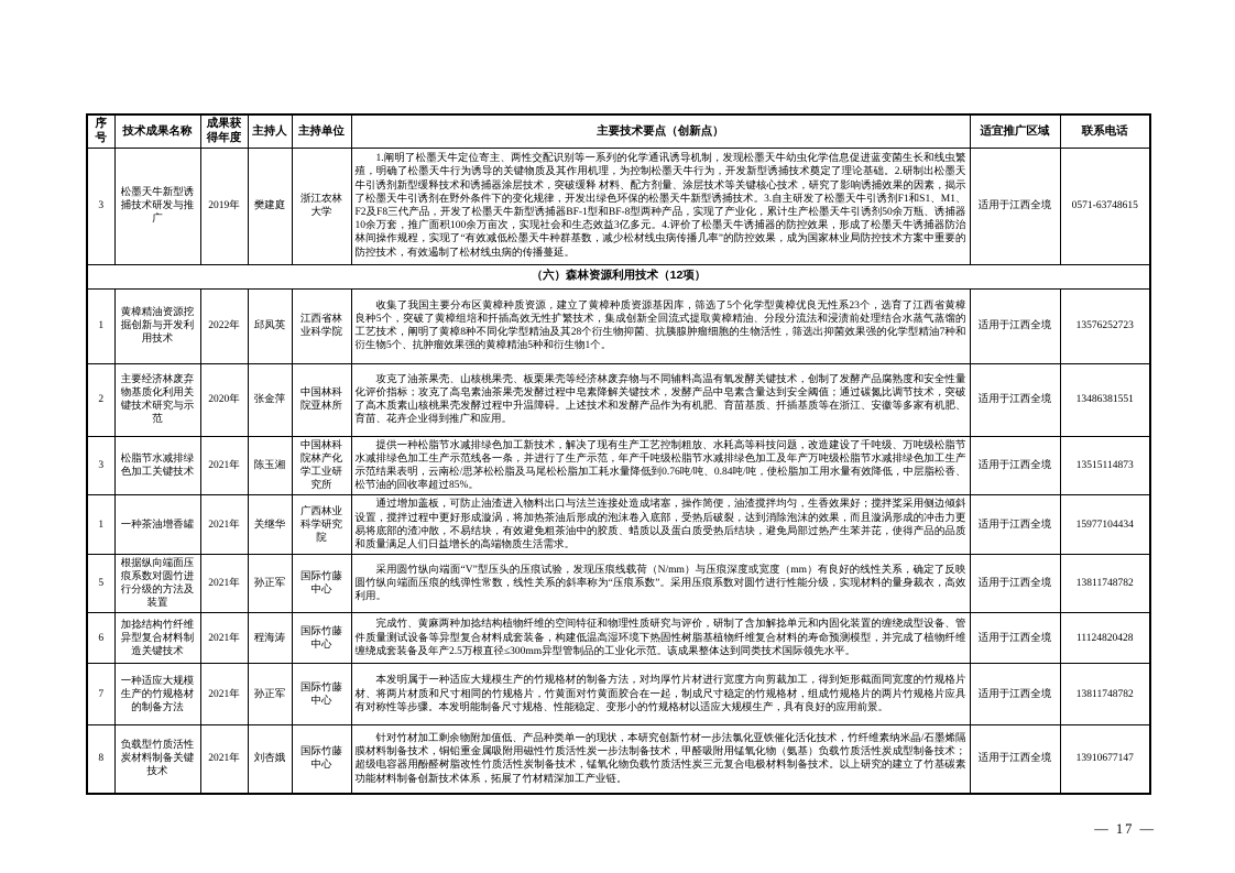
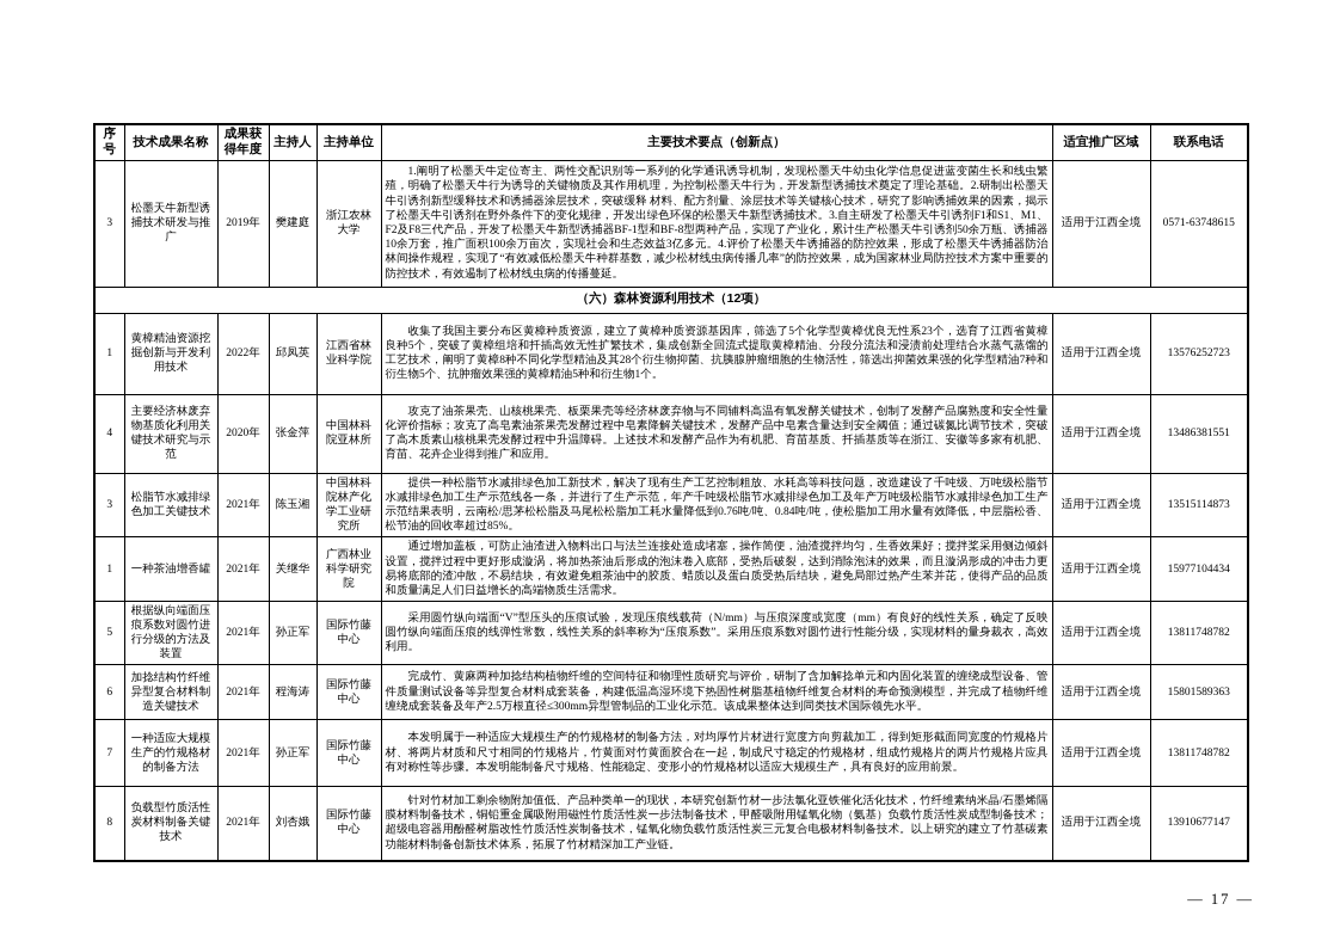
  序号	技术成果名称	成果获得年度	主持人	主持单位	主要技术要点（创新点）	适宜推广区域	联系电话
  3	松墨天牛新型诱捕技术研发与推广	2019年	樊建庭	浙江农林大学	1.阐明了松墨天牛定位寄主、两性交配识别等一系列的化学通讯诱导机制，发现松墨天牛幼虫化学信息促进蓝变菌生长和线虫繁殖，明确了松墨天牛行为诱导的关键物质及其作用机理，为控制松墨天牛行为，开发新型诱捕技术奠定了理论基础。2.研制出松墨天牛引诱剂新型缓释技术和诱捕器涂层技术，突破缓释 材料、配方剂量、涂层技术等关键核心技术，研究了影响诱捕效果的因素，揭示了松墨天牛引诱剂在野外条件下的变化规律，开发出绿色环保的松墨天牛新型诱捕技术。3.自主研发了松墨天牛引诱剂F1和S1、M1、F2及F8三代产品，开发了松墨天牛新型诱捕器BF-1型和BF-8型两种产品，实现了产业化，累计生产松墨天牛引诱剂50余万瓶、诱捕器10余万套，推广面积100余万亩次，实现社会和生态效益3亿多元。4.评价了松墨天牛诱捕器的防控效果，形成了松墨天牛诱捕器防治林间操作规程，实现了“有效减低松墨天牛种群基数，减少松材线虫病传播几率”的防控效果，成为国家林业局防控技术方案中重要的防控技术，有效遏制了松材线虫病的传播蔓延。	适用于江西全境	0571-63748615
  （六）森林资源利用技术（12项）
  1	黄樟精油资源挖掘创新与开发利用技术	2022年	邱凤英	江西省林业科学院	收集了我国主要分布区黄樟种质资源，建立了黄樟种质资源基因库，筛选了5个化学型黄樟优良无性系23个，选育了江西省黄樟良种5个，突破了黄樟组培和扦插高效无性扩繁技术，集成创新全回流式提取黄樟精油、分段分流法和浸渍前处理结合水蒸气蒸馏的工艺技术，阐明了黄樟8种不同化学型精油及其28个衍生物抑菌、抗胰腺肿瘤细胞的生物活性，筛选出抑菌效果强的化学型精油7种和衍生物5个、抗肿瘤效果强的黄樟精油5种和衍生物1个。	适用于江西全境	13576252723
- 2	主要经济林废弃物基质化利用关键技术研究与示范	2020年	张金萍	中国林科院亚林所	攻克了油茶果壳、山核桃果壳、板栗果壳等经济林废弃物与不同辅料高温有氧发酵关键技术，创制了发酵产品腐熟度和安全性量化评价指标；攻克了高皂素油茶果壳发酵过程中皂素降解关键技术，发酵产品中皂素含量达到安全阈值；通过碳氮比调节技术，突破了高木质素山核桃果壳发酵过程中升温障碍。上述技术和发酵产品作为有机肥、育苗基质、扦插基质等在浙江、安徽等多家有机肥、育苗、花卉企业得到推广和应用。	适用于江西全境	13486381551
+ 4	主要经济林废弃物基质化利用关键技术研究与示范	2020年	张金萍	中国林科院亚林所	攻克了油茶果壳、山核桃果壳、板栗果壳等经济林废弃物与不同辅料高温有氧发酵关键技术，创制了发酵产品腐熟度和安全性量化评价指标；攻克了高皂素油茶果壳发酵过程中皂素降解关键技术，发酵产品中皂素含量达到安全阈值；通过碳氮比调节技术，突破了高木质素山核桃果壳发酵过程中升温障碍。上述技术和发酵产品作为有机肥、育苗基质、扦插基质等在浙江、安徽等多家有机肥、育苗、花卉企业得到推广和应用。	适用于江西全境	13486381551
  3	松脂节水减排绿色加工关键技术	2021年	陈玉湘	中国林科院林产化学工业研究所	提供一种松脂节水减排绿色加工新技术，解决了现有生产工艺控制粗放、水耗高等科技问题，改造建设了千吨级、万吨级松脂节水减排绿色加工生产示范线各一条，并进行了生产示范，年产千吨级松脂节水减排绿色加工及年产万吨级松脂节水减排绿色加工生产示范结果表明，云南松/思茅松松脂及马尾松松脂加工耗水量降低到0.76吨/吨、0.84吨/吨，使松脂加工用水量有效降低，中层脂松香、松节油的回收率超过85%。	适用于江西全境	13515114873
  1	一种茶油增香罐	2021年	关继华	广西林业科学研究院	通过增加盖板，可防止油渣进入物料出口与法兰连接处造成堵塞，操作简便，油渣搅拌均匀，生香效果好；搅拌桨采用侧边倾斜设置，搅拌过程中更好形成漩涡，将加热茶油后形成的泡沫卷入底部，受热后破裂，达到消除泡沫的效果，而且漩涡形成的冲击力更易将底部的渣冲散，不易结块，有效避免粗茶油中的胶质、蜡质以及蛋白质受热后结块，避免局部过热产生苯并芘，使得产品的品质和质量满足人们日益增长的高端物质生活需求。	适用于江西全境	15977104434
  5	根据纵向端面压痕系数对圆竹进行分级的方法及装置	2021年	孙正军	国际竹藤中心	采用圆竹纵向端面“V”型压头的压痕试验，发现压痕线载荷（N/mm）与压痕深度或宽度（mm）有良好的线性关系，确定了反映圆竹纵向端面压痕的线弹性常数，线性关系的斜率称为“压痕系数”。采用压痕系数对圆竹进行性能分级，实现材料的量身裁衣，高效利用。	适用于江西全境	13811748782
- 6	加捻结构竹纤维异型复合材料制造关键技术	2021年	程海涛	国际竹藤中心	完成竹、黄麻两种加捻结构植物纤维的空间特征和物理性质研究与评价，研制了含加解捻单元和内固化装置的缠绕成型设备、管件质量测试设备等异型复合材料成套装备，构建低温高湿环境下热固性树脂基植物纤维复合材料的寿命预测模型，并完成了植物纤维缠绕成套装备及年产2.5万根直径≤300mm异型管制品的工业化示范。该成果整体达到同类技术国际领先水平。	适用于江西全境	11124820428
+ 6	加捻结构竹纤维异型复合材料制造关键技术	2021年	程海涛	国际竹藤中心	完成竹、黄麻两种加捻结构植物纤维的空间特征和物理性质研究与评价，研制了含加解捻单元和内固化装置的缠绕成型设备、管件质量测试设备等异型复合材料成套装备，构建低温高湿环境下热固性树脂基植物纤维复合材料的寿命预测模型，并完成了植物纤维缠绕成套装备及年产2.5万根直径≤300mm异型管制品的工业化示范。该成果整体达到同类技术国际领先水平。	适用于江西全境	15801589363
  7	一种适应大规模生产的竹规格材的制备方法	2021年	孙正军	国际竹藤中心	本发明属于一种适应大规模生产的竹规格材的制备方法，对均厚竹片材进行宽度方向剪裁加工，得到矩形截面同宽度的竹规格片材、将两片材质和尺寸相同的竹规格片，竹黄面对竹黄面胶合在一起，制成尺寸稳定的竹规格材，组成竹规格片的两片竹规格片应具有对称性等步骤。本发明能制备尺寸规格、性能稳定、变形小的竹规格材以适应大规模生产，具有良好的应用前景。	适用于江西全境	13811748782
  8	负载型竹质活性炭材料制备关键技术	2021年	刘杏娥	国际竹藤中心	针对竹材加工剩余物附加值低、产品种类单一的现状，本研究创新竹材一步法氯化亚铁催化活化技术，竹纤维素纳米晶/石墨烯隔膜材料制备技术，铜铅重金属吸附用磁性竹质活性炭一步法制备技术，甲醛吸附用锰氧化物（氨基）负载竹质活性炭成型制备技术；超级电容器用酚醛树脂改性竹质活性炭制备技术，锰氧化物负载竹质活性炭三元复合电极材料制备技术。以上研究的建立了竹基碳素功能材料制备创新技术体系，拓展了竹材精深加工产业链。	适用于江西全境	13910677147
  — 17 —
